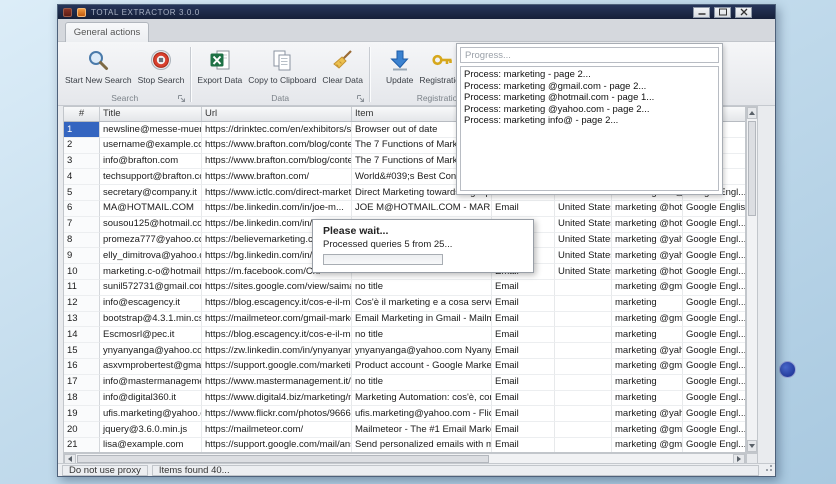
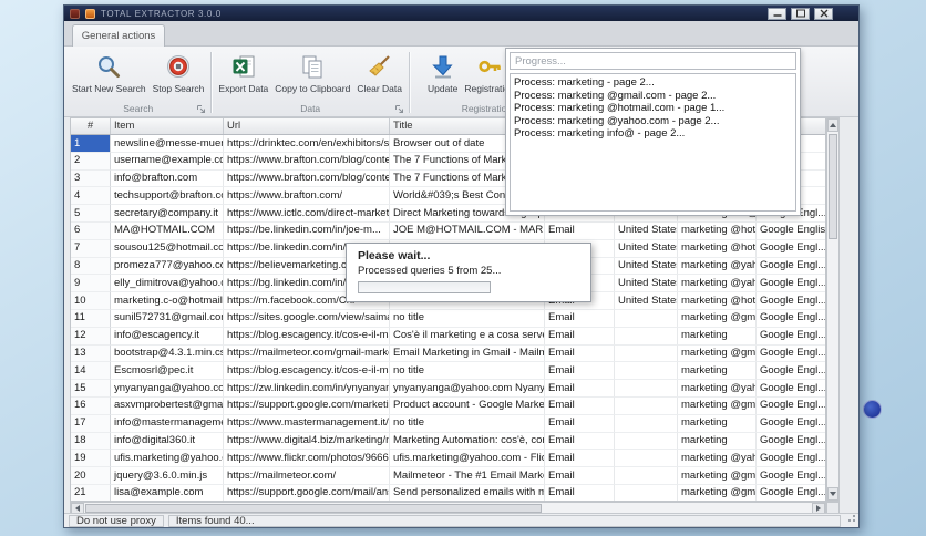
  TOTAL EXTRACTOR 3.0.0
  General actions
  Start New Search
  Stop Search
  Search
  Export Data
  Copy to Clipboard
  Clear Data
  Data
  Update
  Registrati
  Registratio
  #
- Title
+ Item
  Url
- Item
+ Title
  1
  newsline@messe-muen
  https://drinktec.com/en/exhibitors/s
  Browser out of date
  2
  username@example.co
  https://www.brafton.com/blog/conte
  3
  info@brafton.com
  https://www.brafton.com/blog/conte
  The 7 Functions of Mar
  4
  techsupport@brafton.co
  https://www.brafton.com/
  World&#039;s Best Con
  5
  secretary@company.it
  https://www.ictlc.com/direct-market
  6
  MA@HOTMAIL.COM
  https://be.linkedin.com/in/joe-m...
  JOE M@HOTMAIL.COM - MAR
  Email
  United State
  marketing @hot
  Google Englis
  7
  sousou125@hotmail.co
  https://be.linkedin.com/in/
  United State
  marketing @hot
  Google Engl...
  8
  promeza777@yahoo.co
  https://believemarketing.c
  United State
  marketing @yah
  Google Engl...
  9
  elly_dimitrova@yahoo.c
  https://bg.linkedin.com/in/
  United State
  marketing @yah
  Google Engl...
  10
  marketing.c-o@hotmail
  https://m.facebook.com/C
  United State
  marketing @hot
  Google Engl...
  11
  sunil572731@gmail.co
  https://sites.google.com/view/saima
  no title
  Email
  marketing @gm
  Google Engl...
  12
  info@escagency.it
  https://blog.escagency.it/cos-e-il-m
  Cos'è il marketing e a cosa serve
  Email
  marketing
  Google Engl...
  13
  bootstrap@4.3.1.min.cs
  https://mailmeteor.com/gmail-mark
  Email Marketing in Gmail - Mailm
  Email
  marketing @gm
  Google Engl...
  14
  Escmosrl@pec.it
  https://blog.escagency.it/cos-e-il-m
  no title
  Email
  marketing
  Google Engl...
  15
  ynyanyanga@yahoo.co
  https://zw.linkedin.com/in/ynyanyan
  ynyanyanga@yahoo.com Nyany
  Email
  marketing @yah
  Google Engl...
  16
  asxvmprobertest@gma
  https://support.google.com/marketi
  Product account - Google Marke
  Email
  marketing @gm
  Google Engl...
  17
  info@mastermanageme
  https://www.mastermanagement.it/
  no title
  Email
  marketing
  Google Engl...
  18
  info@digital360.it
  https://www.digital4.biz/marketing/
  Marketing Automation: cos'è, co
  Email
  marketing
  Google Engl...
  19
  ufis.marketing@yahoo.
  https://www.flickr.com/photos/9666
  ufis.marketing@yahoo.com - Flic
  Email
  marketing @yah
  Google Engl...
  20
  jquery@3.6.0.min.js
  https://mailmeteor.com/
  Mailmeteor - The #1 Email Mark
  Email
  marketing @gm
  Google Engl...
  21
  lisa@example.com
  https://support.google.com/mail/an
  Send personalized emails with m
  Email
  marketing @gm
  Google Engl...
  Progress...
  Process: marketing - page 2...
  Process: marketing @gmail.com - page 2...
  Process: marketing @hotmail.com - page 1...
  Process: marketing @yahoo.com - page 2...
  Process: marketing info@ - page 2...
  Please wait...
  Processed queries 5 from 25...
  Do not use proxy
  Items found 40...
